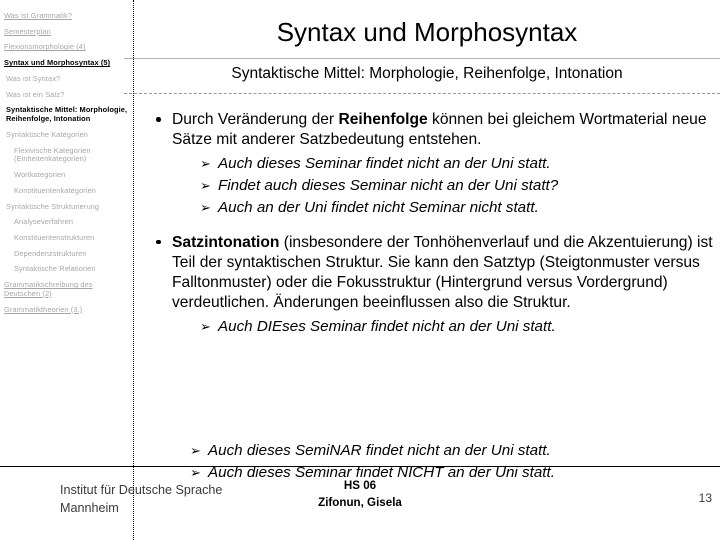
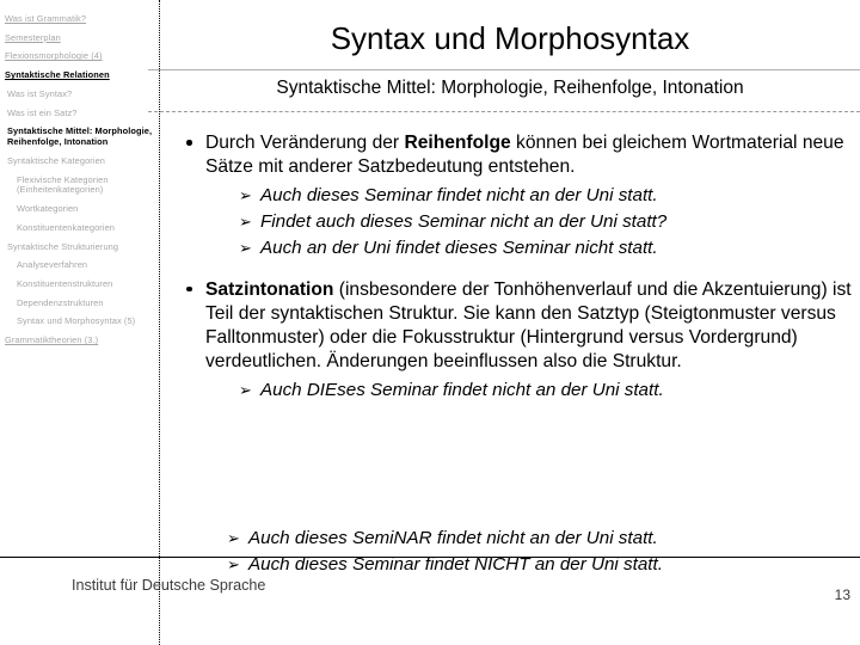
  Was ist Grammatik?
  Semesterplan
  Flexionsmorphologie (4)
- Syntax und Morphosyntax (5)
+ Syntaktische Relationen
  Was ist Syntax?
  Was ist ein Satz?
  Syntaktische Mittel: Morphologie, Reihenfolge, Intonation
  Syntaktische Kategorien
  Flexivische Kategorien (Einheitenkategorien)
  Wortkategorien
  Konstituentenkategorien
  Syntaktische Strukturierung
  Analyseverfahren
  Konstituentenstrukturen
  Dependenzstrukturen
- Syntaktische Relationen
+ Syntax und Morphosyntax (5)
- Grammatikschreibung des Deutschen (2)
  Grammatiktheorien (3.)
  Syntax und Morphosyntax
  Syntaktische Mittel: Morphologie, Reihenfolge, Intonation
  Durch Veränderung der Reihenfolge können bei gleichem Wortmaterial neue Sätze mit anderer Satzbedeutung entstehen.
  ➢
  Auch dieses Seminar findet nicht an der Uni statt.
  ➢
  Findet auch dieses Seminar nicht an der Uni statt?
  ➢
- Auch an der Uni findet nicht Seminar nicht statt.
+ Auch an der Uni findet dieses Seminar nicht statt.
  Satzintonation (insbesondere der Tonhöhenverlauf und die Akzentuierung) ist Teil der syntaktischen Struktur. Sie kann den Satztyp (Steigtonmuster versus Falltonmuster) oder die Fokusstruktur (Hintergrund versus Vordergrund) verdeutlichen. Änderungen beeinflussen also die Struktur.
  ➢
  Auch DIEses Seminar findet nicht an der Uni statt.
  ➢
  Auch dieses SemiNAR findet nicht an der Uni statt.
  ➢
  Auch dieses Seminar findet NICHT an der Uni statt.
  Institut für Deutsche Sprache
- Mannheim
- HS 06
- Zifonun, Gisela
  13
